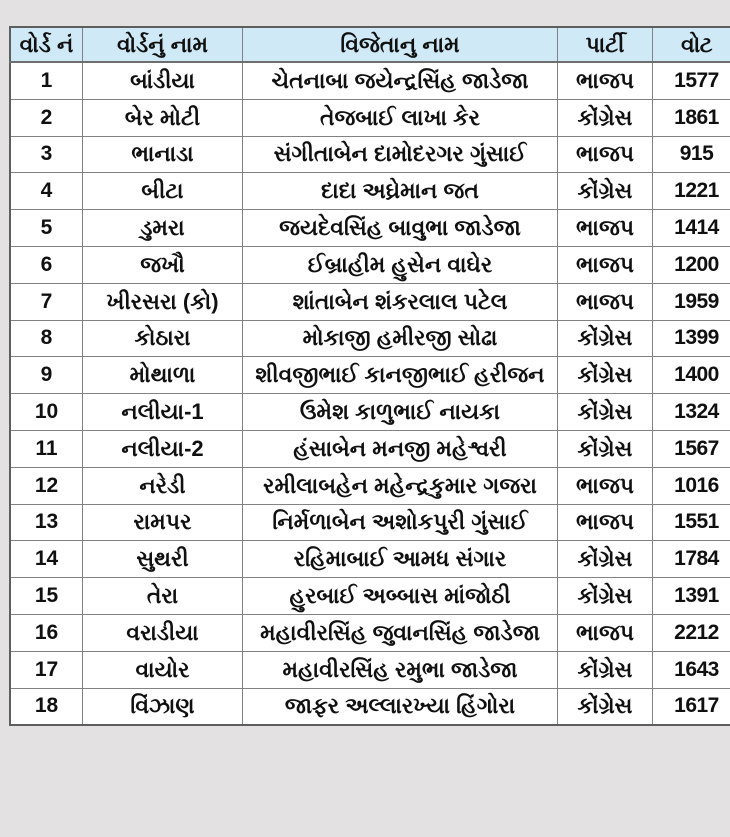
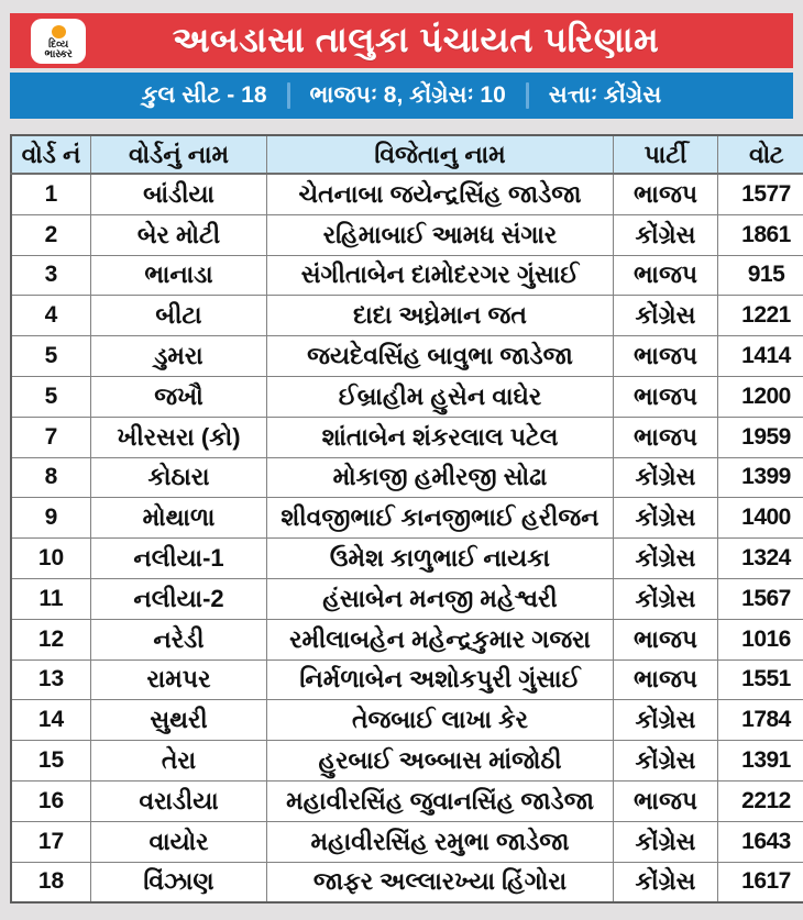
+ દિવ્ય
+ ભાસ્કર
+ અબડાસા તાલુકા પંચાયત પરિણામ
+ કુલ સીટ - 18
+ ભાજપઃ 8, કોંગ્રેસઃ 10
+ સત્તાઃ કોંગ્રેસ
  વોર્ડ નં	વોર્ડનું નામ	વિજેતાનુ નામ	પાર્ટી	વોટ
  1	બાંડીયા	ચેતનાબા જયેન્દ્રસિંહ જાડેજા	ભાજપ	1577
- 2	બેર મોટી	તેજબાઈ લાખા કેર	કોંગ્રેસ	1861
+ 2	બેર મોટી	રહિમાબાઈ આમધ સંગાર	કોંગ્રેસ	1861
  3	ભાનાડા	સંગીતાબેન દામોદરગર ગુંસાઈ	ભાજપ	915
  4	બીટા	દાદા અઘ્રેમાન જત	કોંગ્રેસ	1221
  5	ડુમરા	જયદેવસિંહ બાવુભા જાડેજા	ભાજપ	1414
- 6	જખૌ	ઈબ્રાહીમ હુસેન વાઘેર	ભાજપ	1200
+ 5	જખૌ	ઈબ્રાહીમ હુસેન વાઘેર	ભાજપ	1200
  7	ખીરસરા (કો)	શાંતાબેન શંકરલાલ પટેલ	ભાજપ	1959
  8	કોઠારા	મોકાજી હમીરજી સોઢા	કોંગ્રેસ	1399
  9	મોથાળા	શીવજીભાઈ કાનજીભાઈ હરીજન	કોંગ્રેસ	1400
  10	નલીયા-1	ઉમેશ કાળુભાઈ નાયકા	કોંગ્રેસ	1324
  11	નલીયા-2	હંસાબેન મનજી મહેશ્વરી	કોંગ્રેસ	1567
  12	નરેડી	રમીલાબહેન મહેન્દ્રકુમાર ગજરા	ભાજપ	1016
  13	રામપર	નિર્મળાબેન અશોકપુરી ગુંસાઈ	ભાજપ	1551
- 14	સુથરી	રહિમાબાઈ આમધ સંગાર	કોંગ્રેસ	1784
+ 14	સુથરી	તેજબાઈ લાખા કેર	કોંગ્રેસ	1784
  15	તેરા	હુરબાઈ અબ્બાસ માંજોઠી	કોંગ્રેસ	1391
  16	વરાડીયા	મહાવીરસિંહ જુવાનસિંહ જાડેજા	ભાજપ	2212
  17	વાયોર	મહાવીરસિંહ રમુભા જાડેજા	કોંગ્રેસ	1643
  18	વિંઝાણ	જાફર અલ્લારખ્યા હિંગોરા	કોંગ્રેસ	1617
